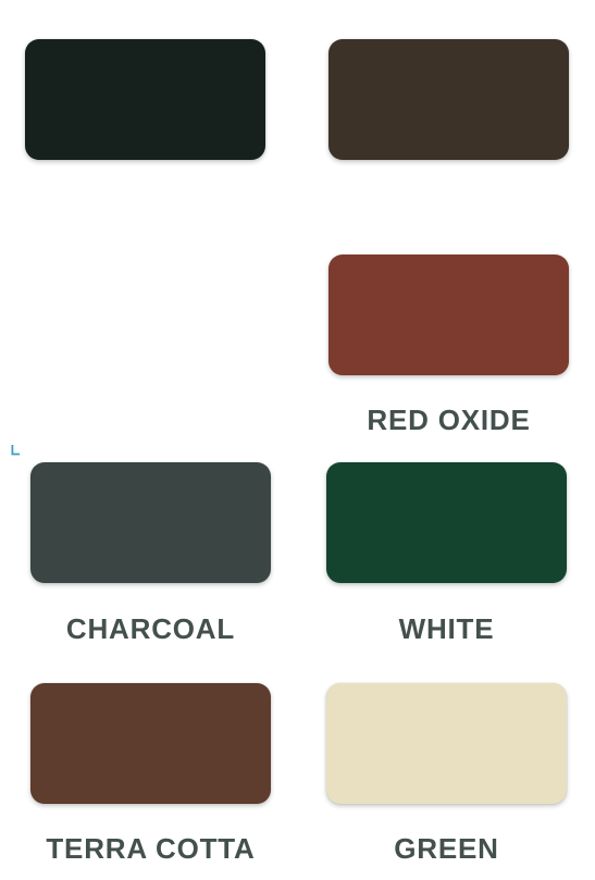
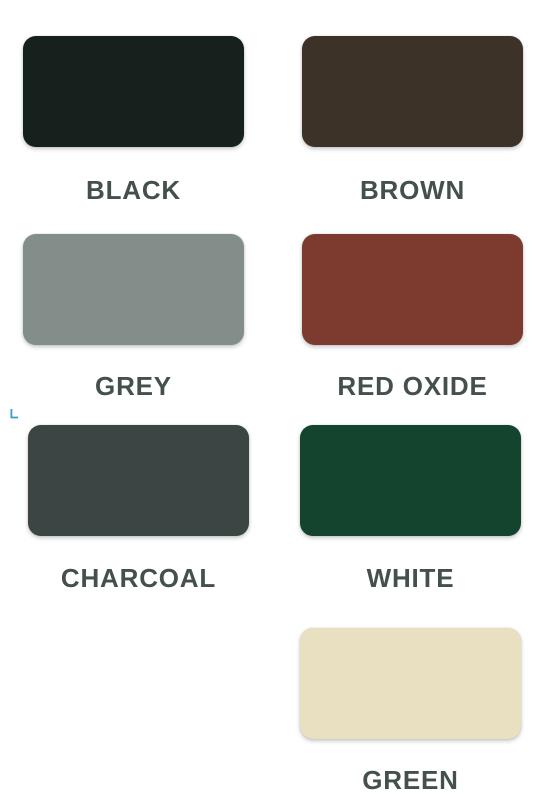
+ BLACK
+ BROWN
+ GREY
  RED OXIDE
  CHARCOAL
  WHITE
- TERRA COTTA
  GREEN
